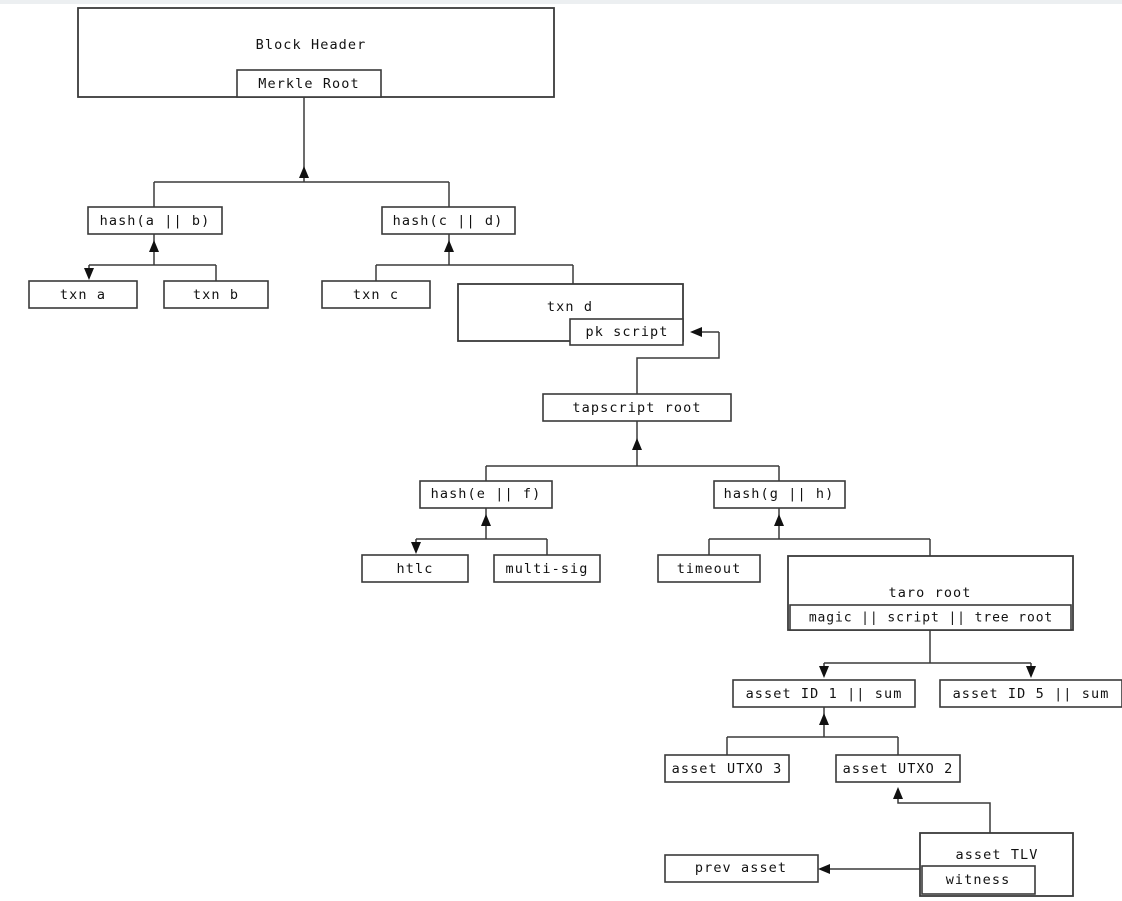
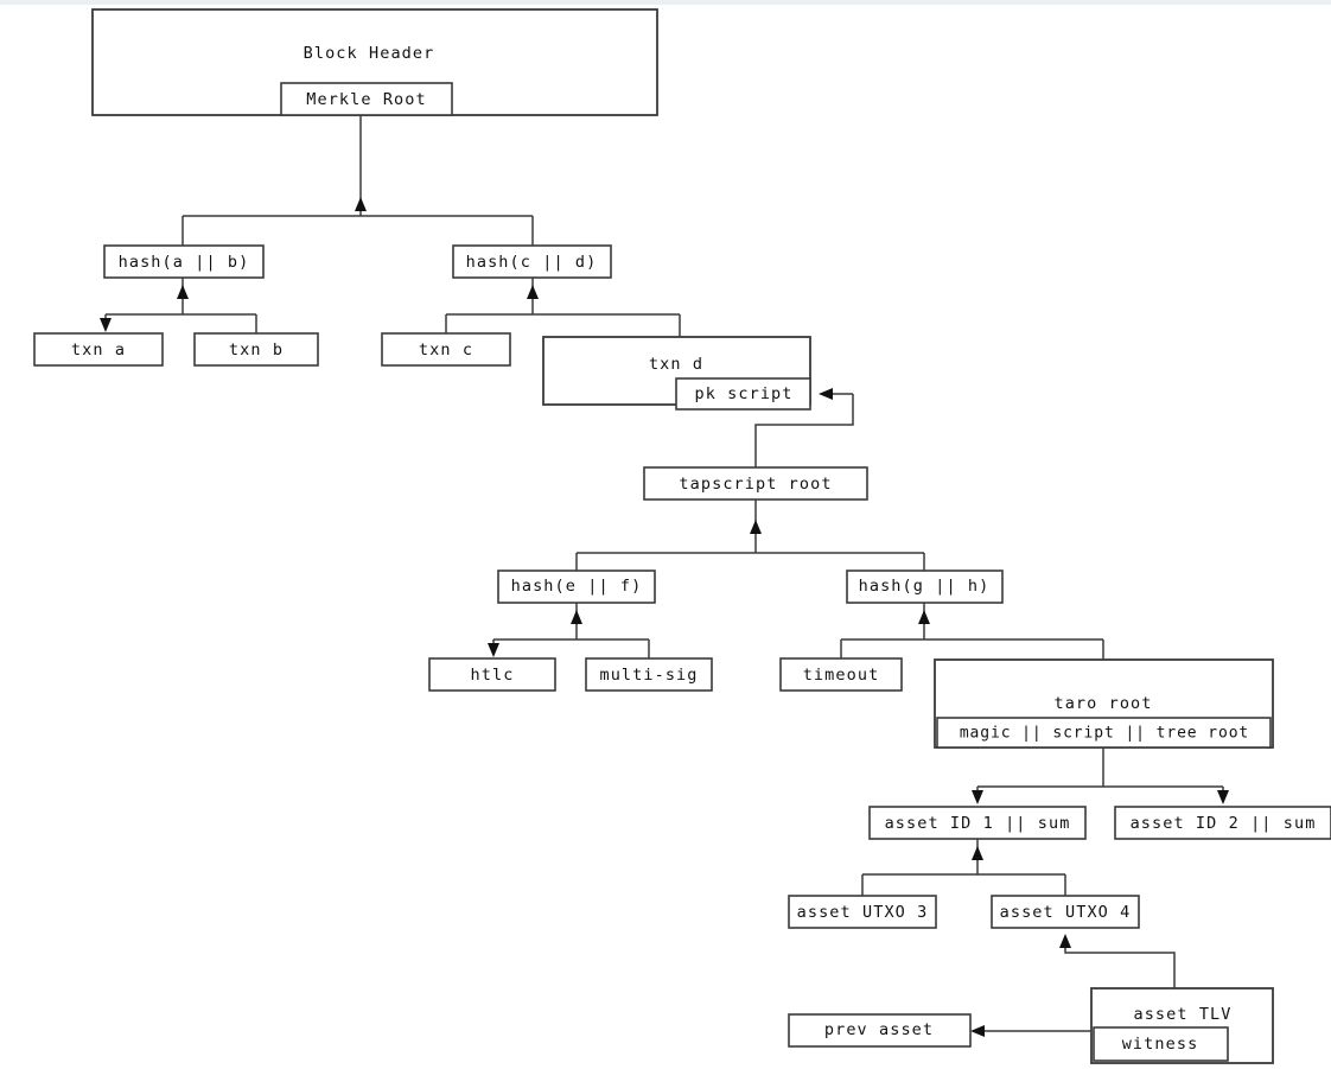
  Block Header
  Merkle Root
  hash(a || b)
  hash(c || d)
  txn a
  txn b
  txn c
  txn d
  pk script
  tapscript root
  hash(e || f)
  hash(g || h)
  htlc
  multi-sig
  timeout
  taro root
  magic || script || tree root
  asset ID 1 || sum
- asset ID 5 || sum
+ asset ID 2 || sum
  asset UTXO 3
- asset UTXO 2
+ asset UTXO 4
  asset TLV
  witness
  prev asset
